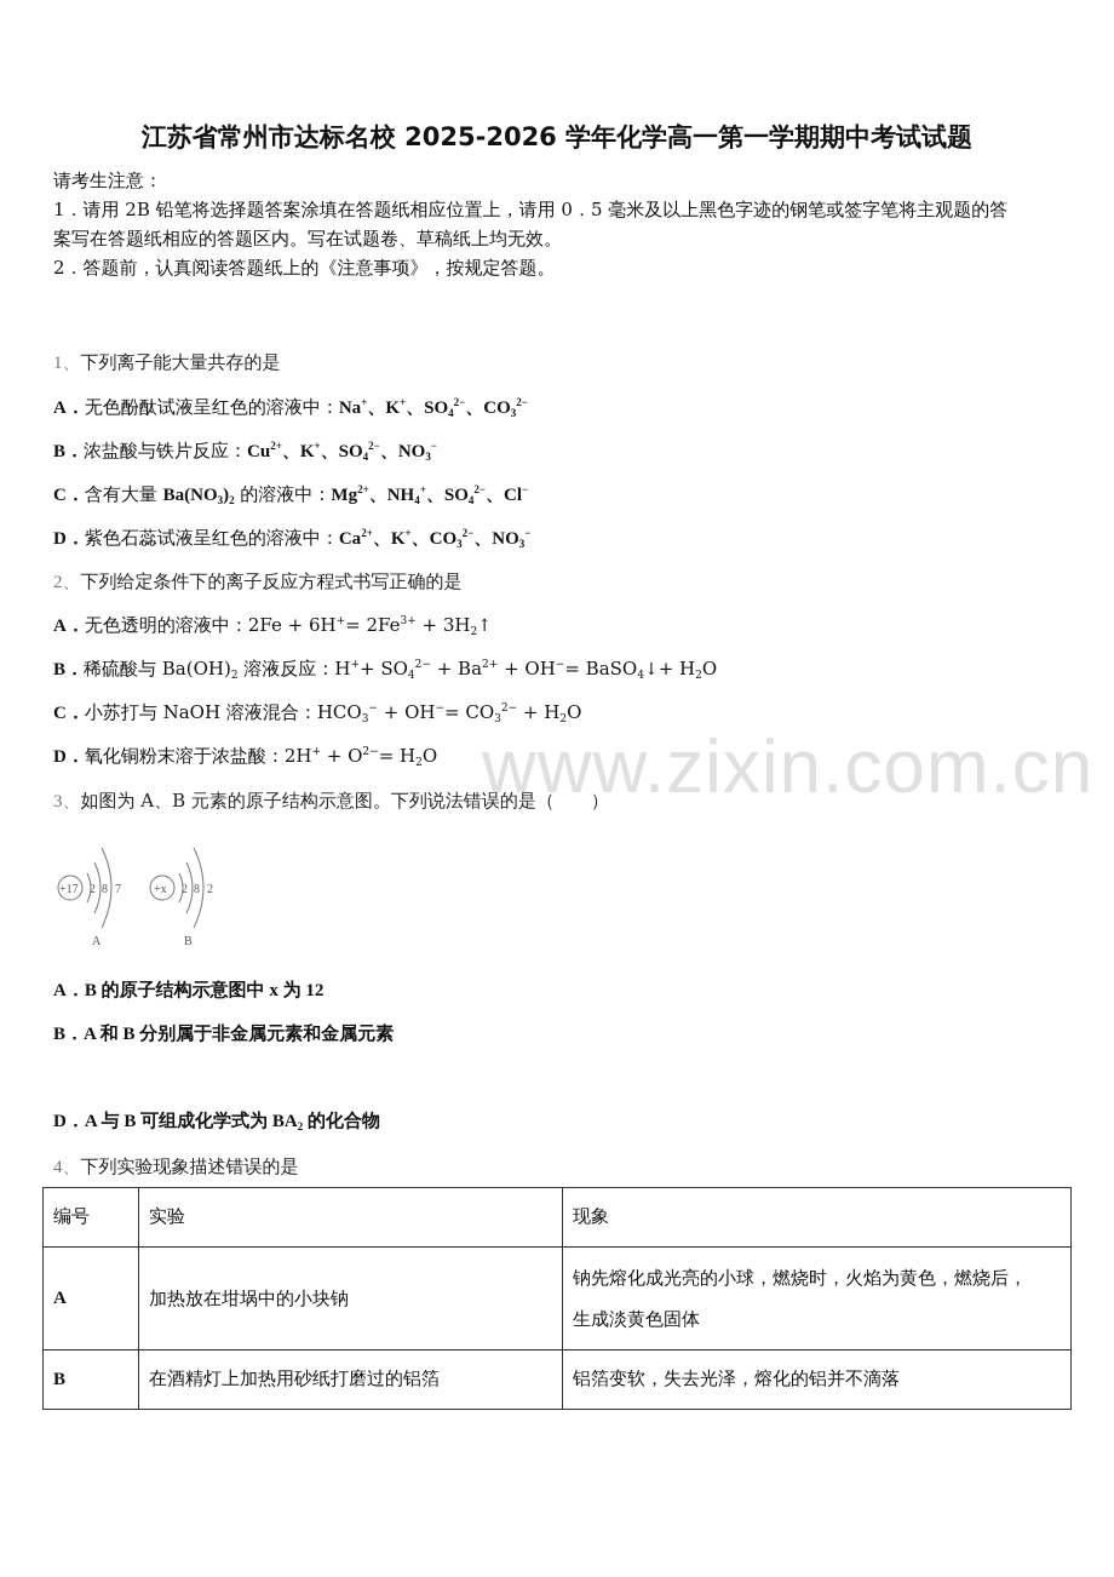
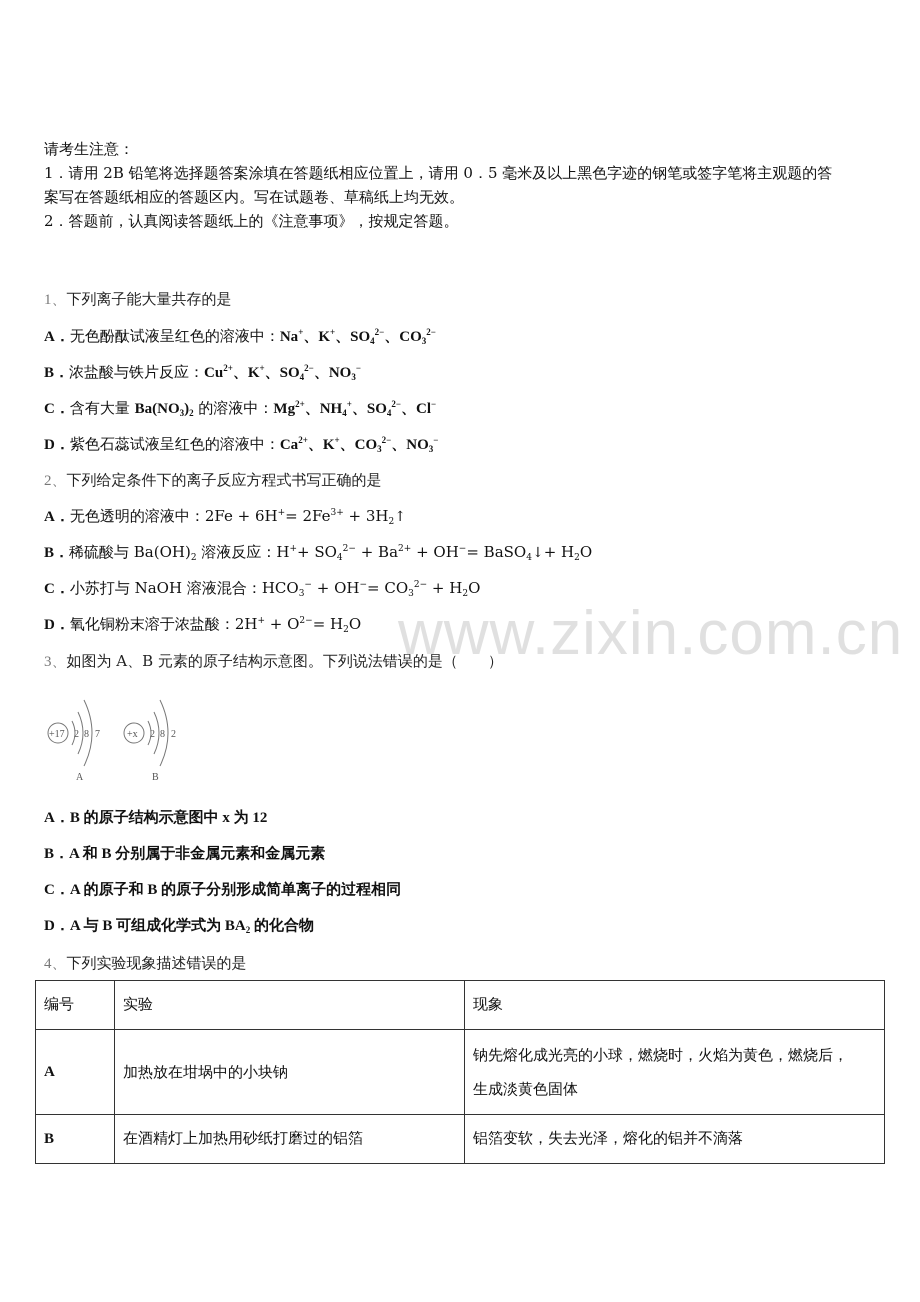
  www.zixin.com.cn
- 江苏省常州市达标名校 2025-2026 学年化学高一第一学期期中考试试题
  请考生注意：
  1．请用 2B 铅笔将选择题答案涂填在答题纸相应位置上，请用 0．5 毫米及以上黑色字迹的钢笔或签字笔将主观题的答
  案写在答题纸相应的答题区内。写在试题卷、草稿纸上均无效。
  2．答题前，认真阅读答题纸上的《注意事项》，按规定答题。
  1、下列离子能大量共存的是
  A．无色酚酞试液呈红色的溶液中：Na+、K+、SO42−、CO32−
  B．浓盐酸与铁片反应：Cu2+、K+、SO42−、NO3−
  C．含有大量 Ba(NO3)2 的溶液中：Mg2+、NH4+、SO42−、Cl−
  D．紫色石蕊试液呈红色的溶液中：Ca2+、K+、CO32−、NO3−
  2、下列给定条件下的离子反应方程式书写正确的是
  A．无色透明的溶液中：2Fe + 6H+= 2Fe3+ + 3H2↑
  B．稀硫酸与 Ba(OH)2 溶液反应：H++ SO42− + Ba2+ + OH−= BaSO4↓+ H2O
  C．小苏打与 NaOH 溶液混合：HCO3− + OH−= CO32− + H2O
  D．氧化铜粉末溶于浓盐酸：2H+ + O2−= H2O
  3、如图为 A、B 元素的原子结构示意图。下列说法错误的是（ ）
  +17
  2
  8
  7
  A
  +x
  2
  8
  2
  B
  A．B 的原子结构示意图中 x 为 12
  B．A 和 B 分别属于非金属元素和金属元素
+ C．A 的原子和 B 的原子分别形成简单离子的过程相同
  D．A 与 B 可组成化学式为 BA2 的化合物
  4、下列实验现象描述错误的是
  编号	实验	现象
  A	加热放在坩埚中的小块钠	钠先熔化成光亮的小球，燃烧时，火焰为黄色，燃烧后，生成淡黄色固体
  B	在酒精灯上加热用砂纸打磨过的铝箔	铝箔变软，失去光泽，熔化的铝并不滴落
